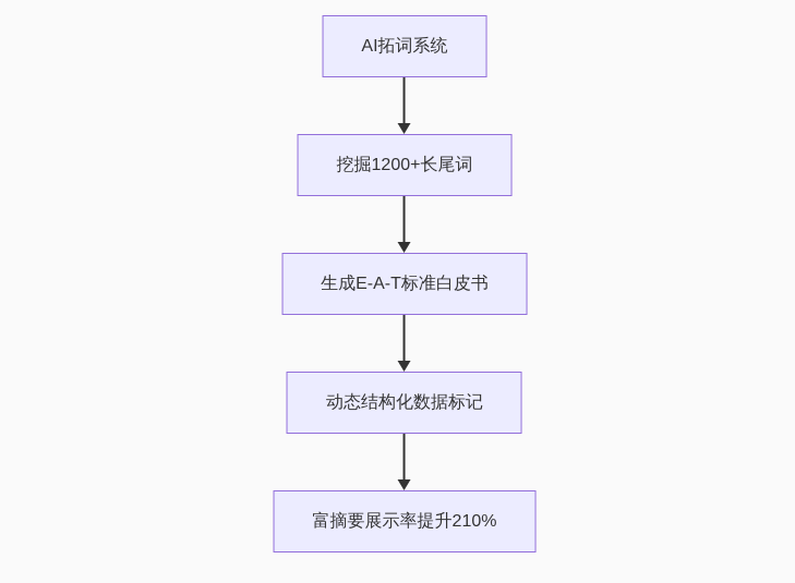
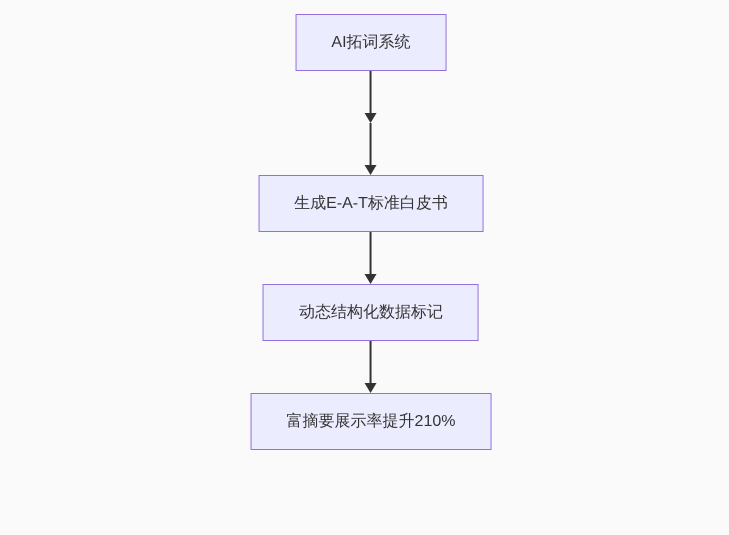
  AI拓词系统
- 挖掘1200+长尾词
  生成E-A-T标准白皮书
  动态结构化数据标记
  富摘要展示率提升210%
